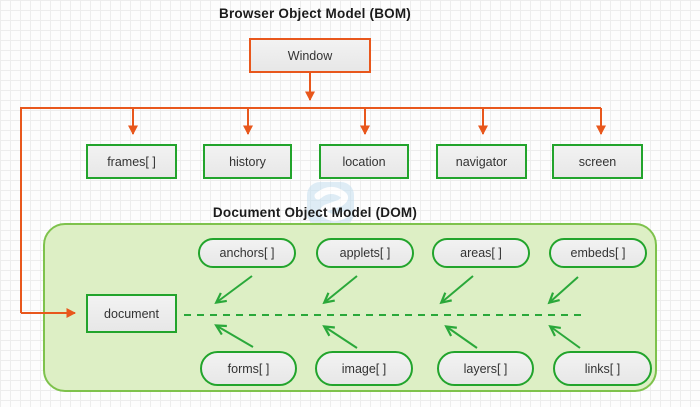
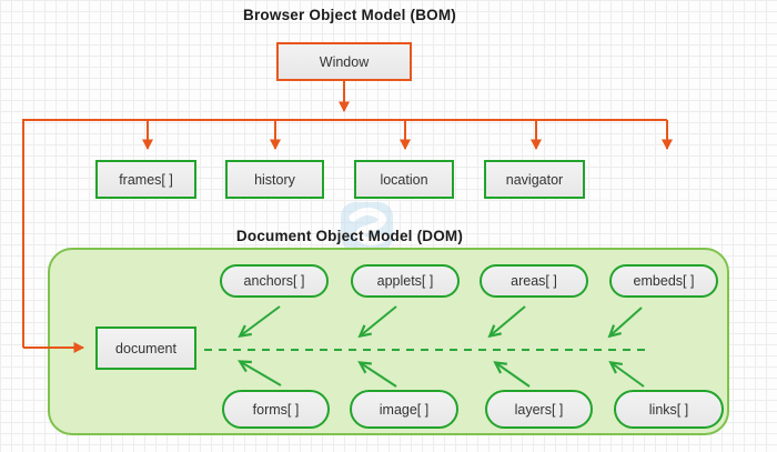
  Browser Object Model (BOM)
  Document Object Model (DOM)
  Window
  frames[ ]
  history
  location
  navigator
- screen
  anchors[ ]
  applets[ ]
  areas[ ]
  embeds[ ]
  document
  forms[ ]
  image[ ]
  layers[ ]
  links[ ]
